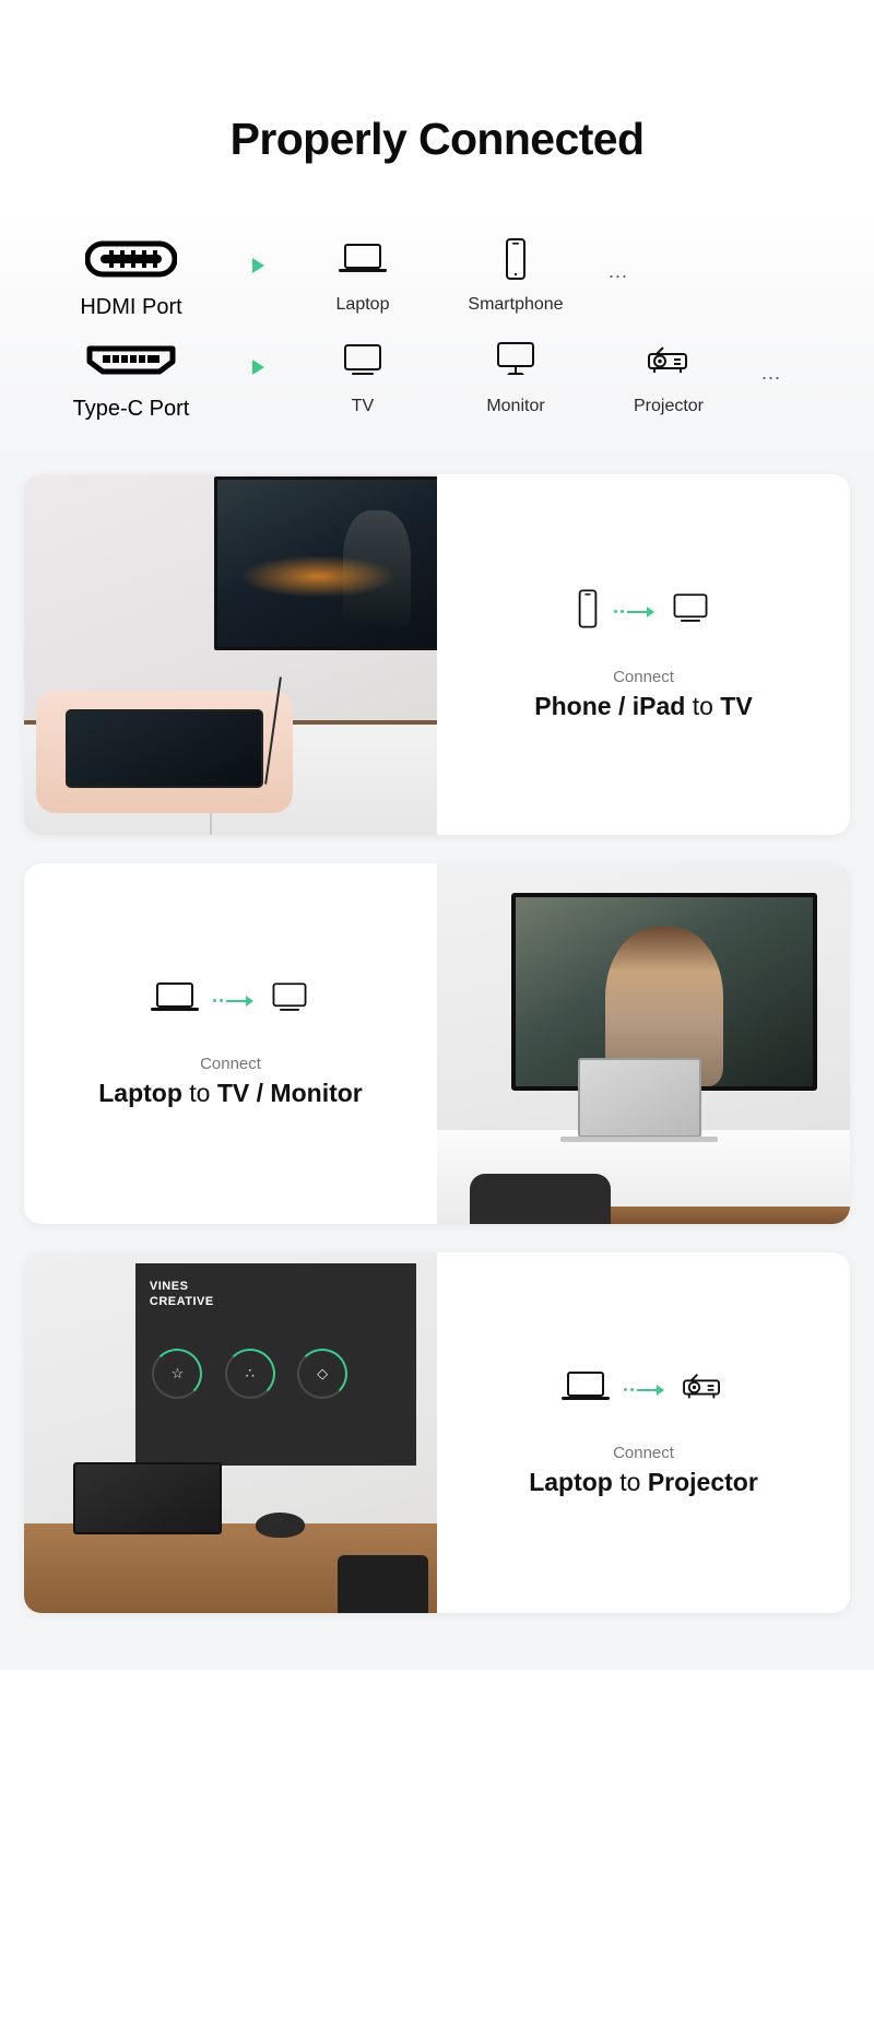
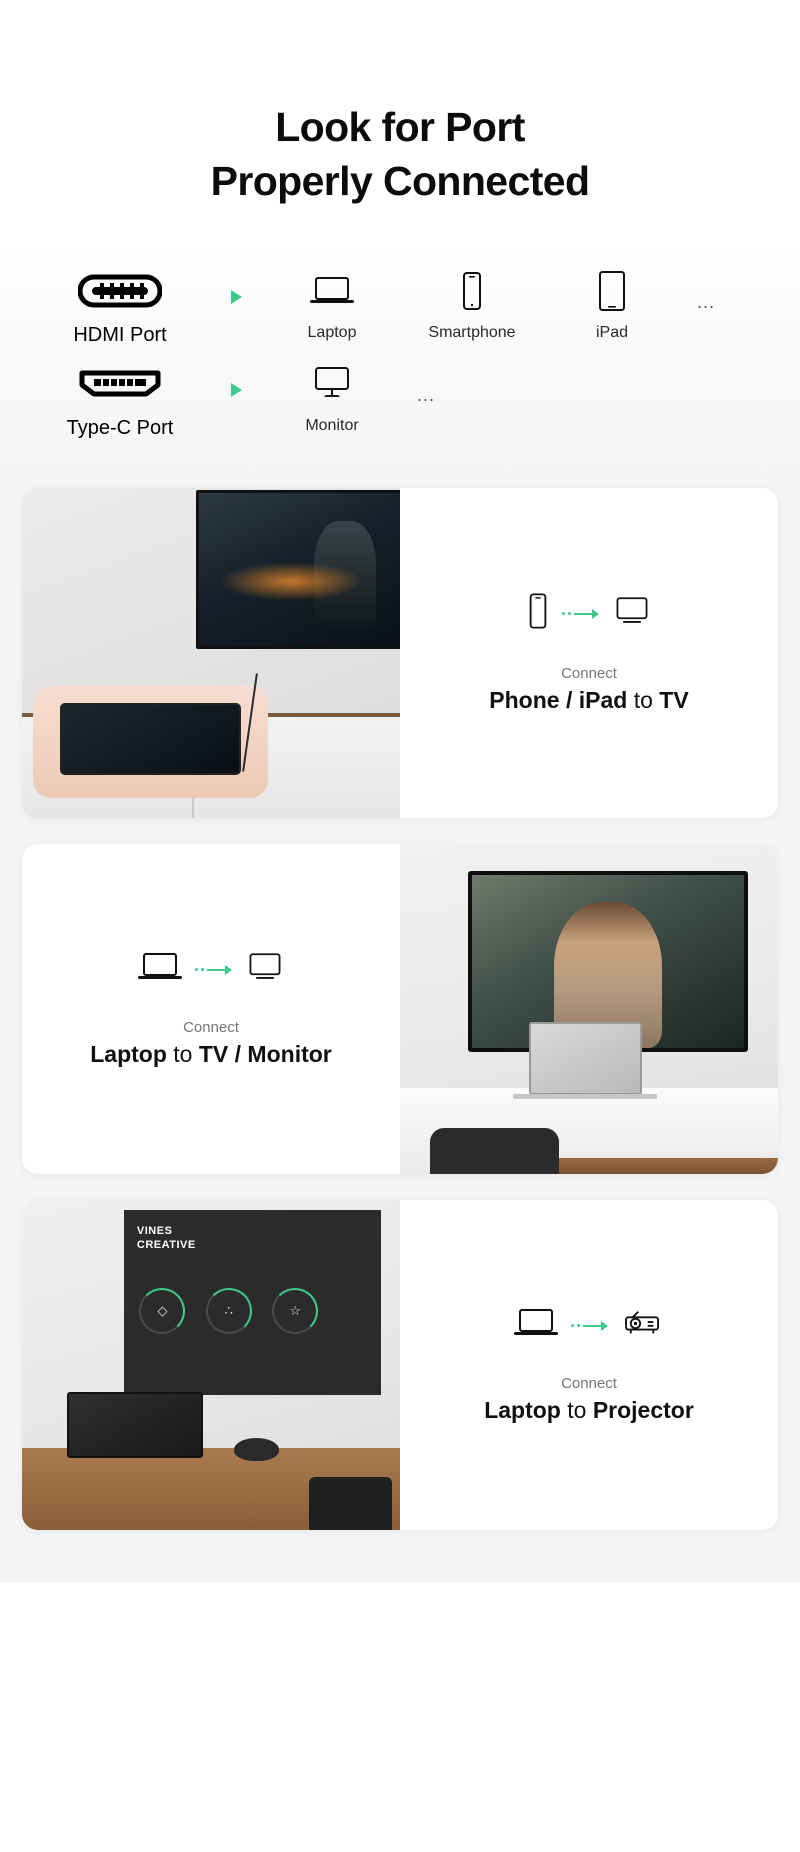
+ Look for Port
  Properly Connected
  HDMI Port
  Laptop
  Smartphone
+ iPad
  ...
  Type-C Port
- TV
  Monitor
- Projector
  ...
  Connect
  Phone / iPad to TV
  Connect
  Laptop to TV / Monitor
  VINES
  CREATIVE
- ☆
+ ◇
  ∴
- ◇
+ ☆
  Connect
  Laptop to Projector
